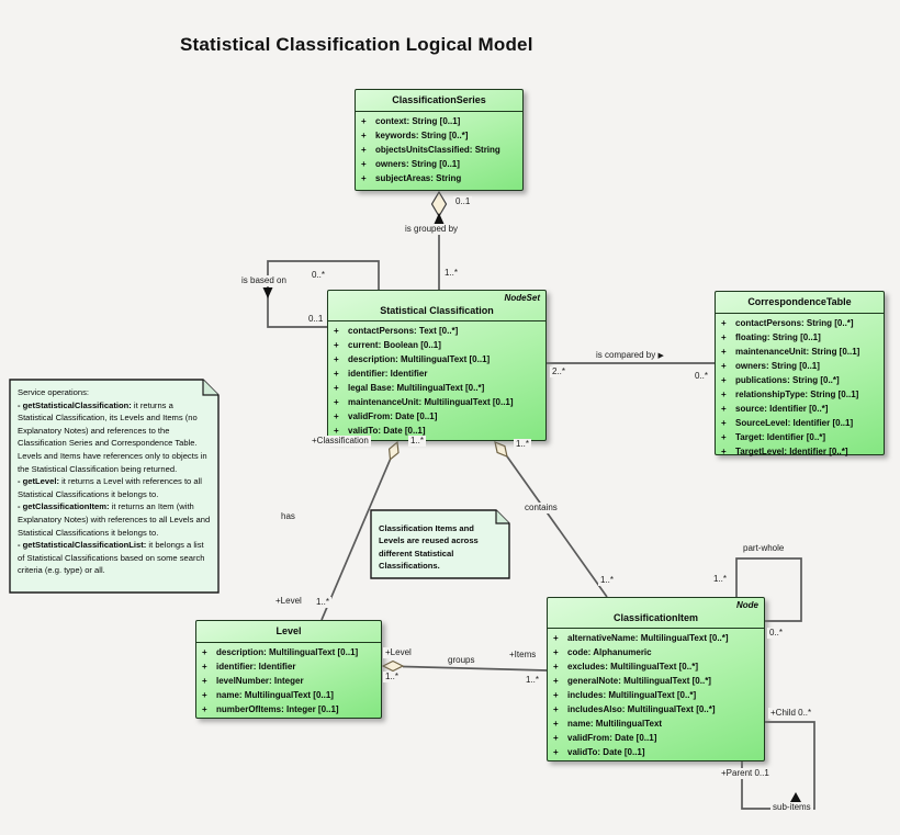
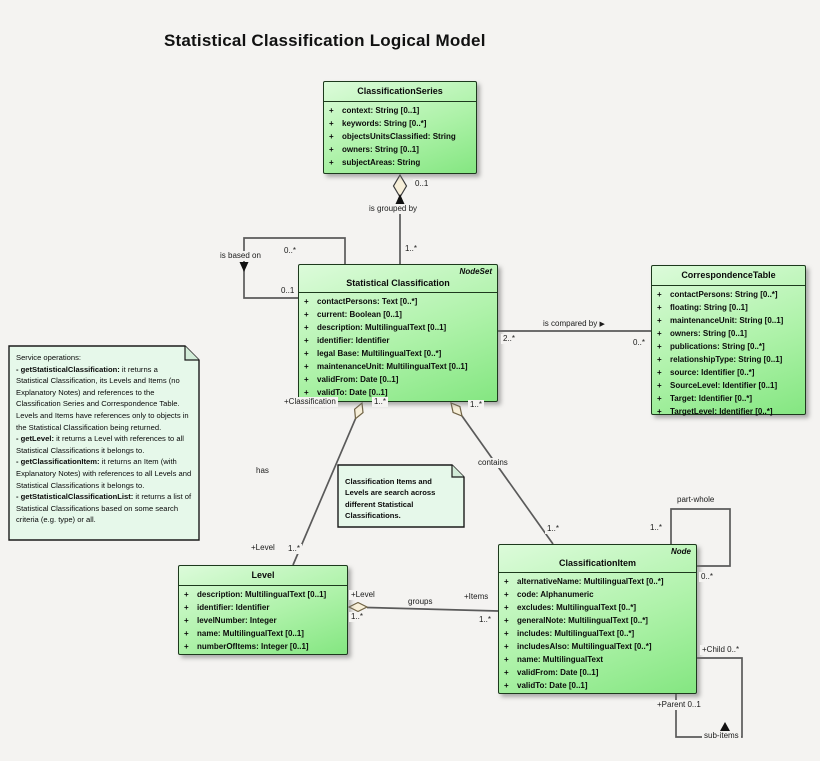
  Statistical Classification Logical Model
  ClassificationSeries
  +
  context: String [0..1]
  +
  keywords: String [0..*]
  +
  objectsUnitsClassified: String
  +
  owners: String [0..1]
  +
  subjectAreas: String
  NodeSet
  Statistical Classification
  +
  contactPersons: Text [0..*]
  +
  current: Boolean [0..1]
  +
  description: MultilingualText [0..1]
  +
  identifier: Identifier
  +
  legal Base: MultilingualText [0..*]
  +
  maintenanceUnit: MultilingualText [0..1]
  +
  validFrom: Date [0..1]
  +
  validTo: Date [0..1]
  CorrespondenceTable
  +
  contactPersons: String [0..*]
  +
  floating: String [0..1]
  +
  maintenanceUnit: String [0..1]
  +
  owners: String [0..1]
  +
  publications: String [0..*]
  +
  relationshipType: String [0..1]
  +
  source: Identifier [0..*]
  +
  SourceLevel: Identifier [0..1]
  +
  Target: Identifier [0..*]
  +
  TargetLevel: Identifier [0..*]
  Level
  +
  description: MultilingualText [0..1]
  +
  identifier: Identifier
  +
  levelNumber: Integer
  +
  name: MultilingualText [0..1]
  +
  numberOfItems: Integer [0..1]
  Node
  ClassificationItem
  +
  alternativeName: MultilingualText [0..*]
  +
  code: Alphanumeric
  +
  excludes: MultilingualText [0..*]
  +
  generalNote: MultilingualText [0..*]
  +
  includes: MultilingualText [0..*]
  +
  includesAlso: MultilingualText [0..*]
  +
  name: MultilingualText
  +
  validFrom: Date [0..1]
  +
  validTo: Date [0..1]
  Service operations:
  - getStatisticalClassification: it returns a Statistical Classification, its Levels and Items (no Explanatory Notes) and references to the Classification Series and Correspondence Table. Levels and Items have references only to objects in the Statistical Classification being returned.
  - getLevel: it returns a Level with references to all Statistical Classifications it belongs to.
  - getClassificationItem: it returns an Item (with Explanatory Notes) with references to all Levels and Statistical Classifications it belongs to.
- - getStatisticalClassificationList: it belongs a list of Statistical Classifications based on some search criteria (e.g. type) or all.
+ - getStatisticalClassificationList: it returns a list of Statistical Classifications based on some search criteria (e.g. type) or all.
- Classification Items and Levels are reused across different Statistical Classifications.
+ Classification Items and Levels are search across different Statistical Classifications.
  0..1
  is grouped by
  1..*
  0..*
  is based on
  0..1
  is compared by
  2..*
  0..*
  +Classification
  1..*
  has
  +Level
  1..*
  1..*
  contains
  1..*
  +Level
  1..*
  groups
  +Items
  1..*
  part-whole
  1..*
  0..*
  +Child 0..*
  +Parent 0..1
  sub-items
